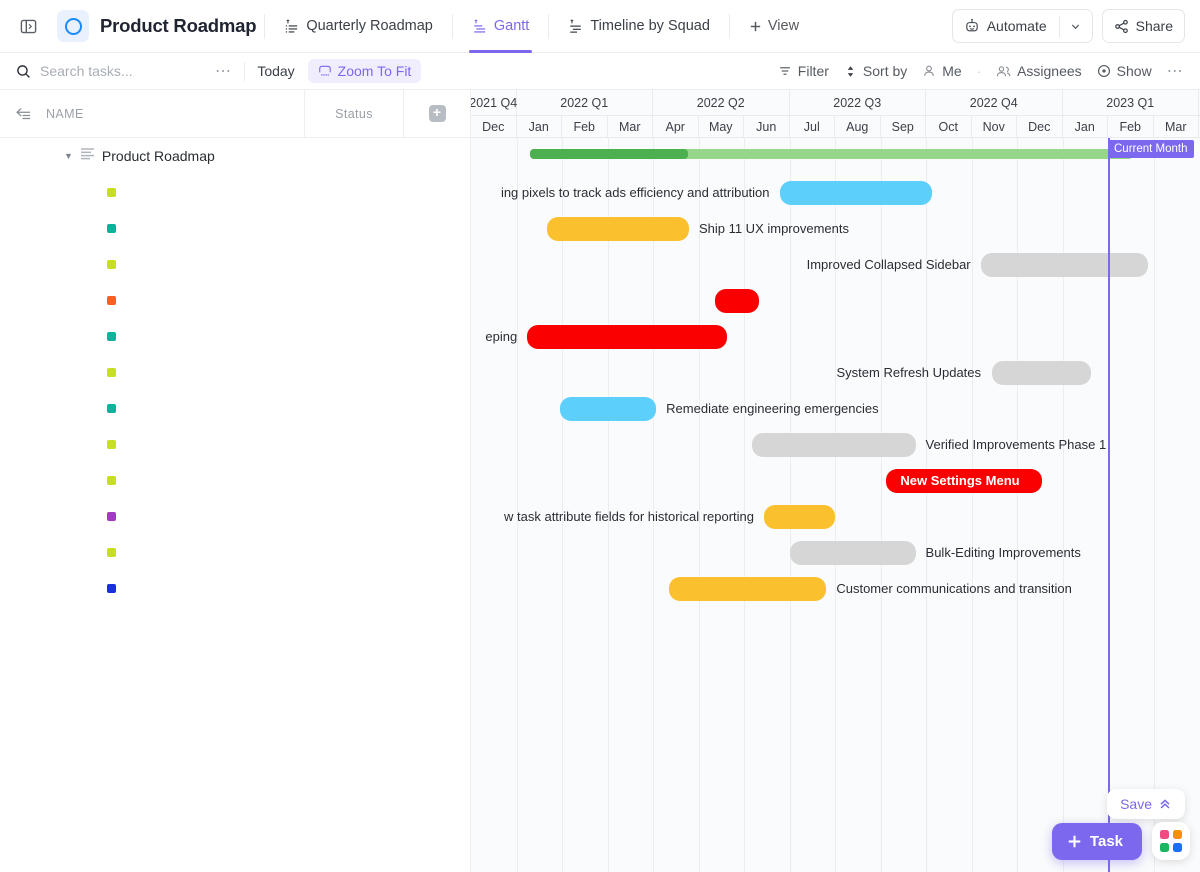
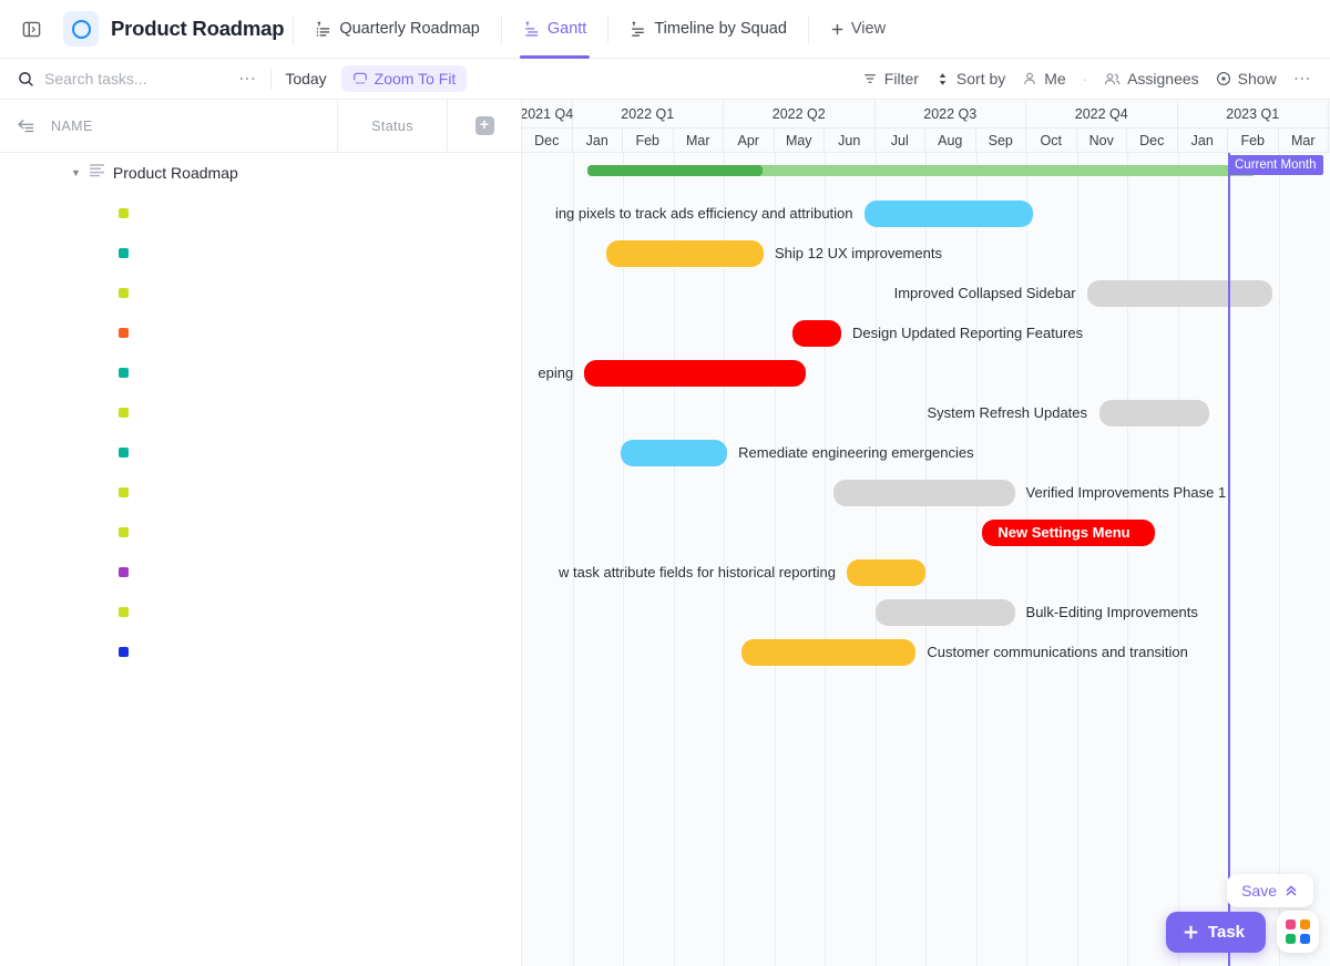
  Product Roadmap
  Quarterly Roadmap
  Gantt
  Timeline by Squad
  View
- Automate
- Share
  Search tasks...
  ⋯
  Today
  Zoom To Fit
  Filter
  Sort by
  Me
  ·
  Assignees
  Show
  ⋯
  NAME
  Status
  +
  ▼
  Product Roadmap
  2021 Q4
  2022 Q1
  2022 Q2
  2022 Q3
  2022 Q4
  2023 Q1
  Dec
  Jan
  Feb
  Mar
  Apr
  May
  Jun
  Jul
  Aug
  Sep
  Oct
  Nov
  Dec
  Jan
  Feb
  Mar
  ing pixels to track ads efficiency and attribution
- Ship 11 UX improvements
+ Ship 12 UX improvements
  Improved Collapsed Sidebar
+ Design Updated Reporting Features
  eping
  System Refresh Updates
  Remediate engineering emergencies
  Verified Improvements Phase 1
  New Settings Menu
  w task attribute fields for historical reporting
  Bulk-Editing Improvements
  Customer communications and transition
  Current Month
  Save
  Task
